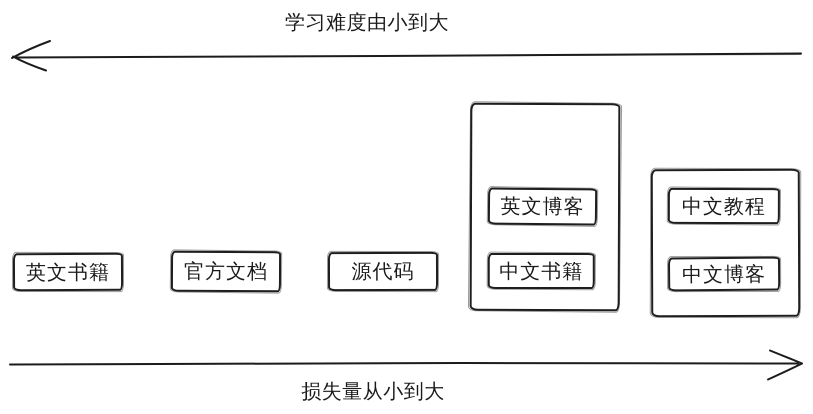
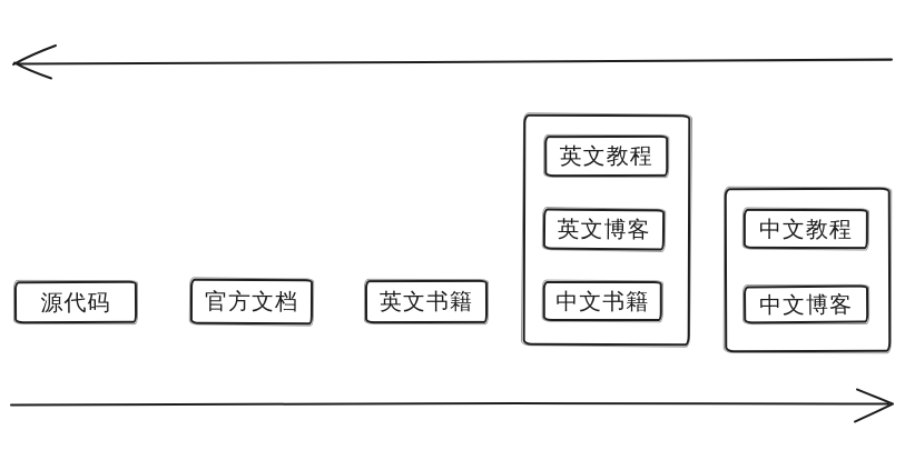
- 学习难度由小到大
- 英文书籍
+ 源代码
  官方文档
- 源代码
+ 英文书籍
+ 英文教程
  英文博客
  中文书籍
  中文教程
  中文博客
- 损失量从小到大
